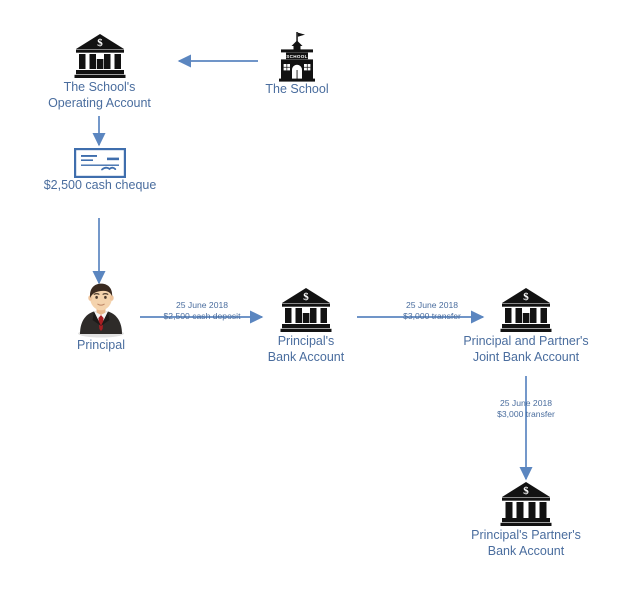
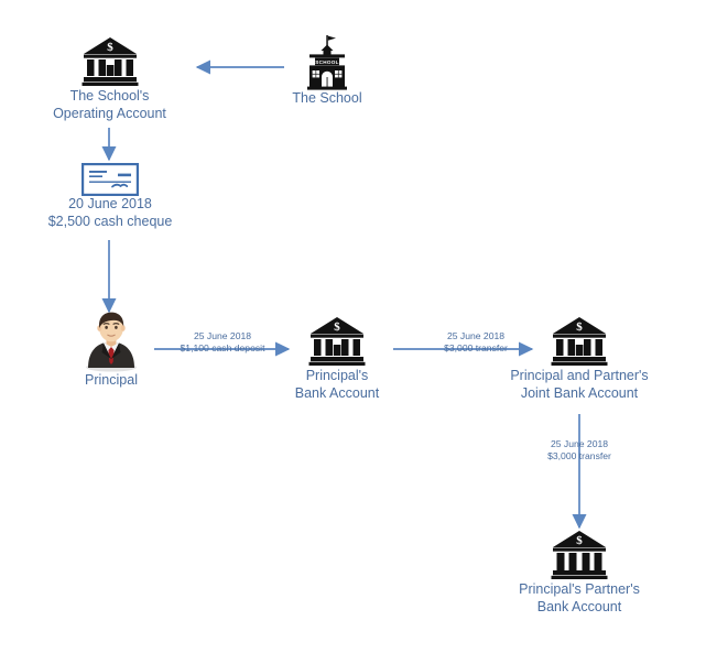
  $
  The School's
  Operating Account
  The School
+ 20 June 2018
  $2,500 cash cheque
  Principal
  $
  Principal's
  Bank Account
  $
  Principal and Partner's
  Joint Bank Account
  $
  Principal's Partner's
  Bank Account
  25 June 2018
- $2,500 cash deposit
+ $1,100 cash deposit
  25 June 2018
  $3,000 transfer
  25 June 2018
  $3,000 transfer
